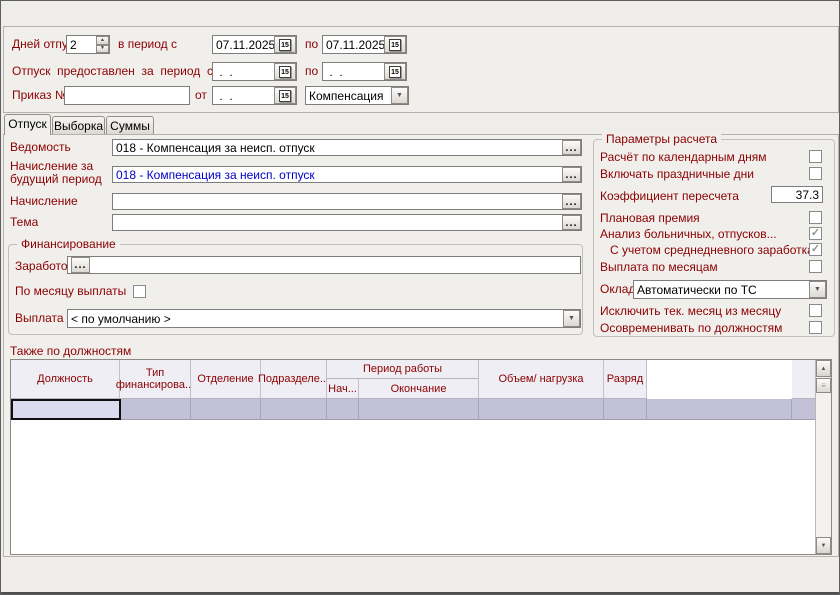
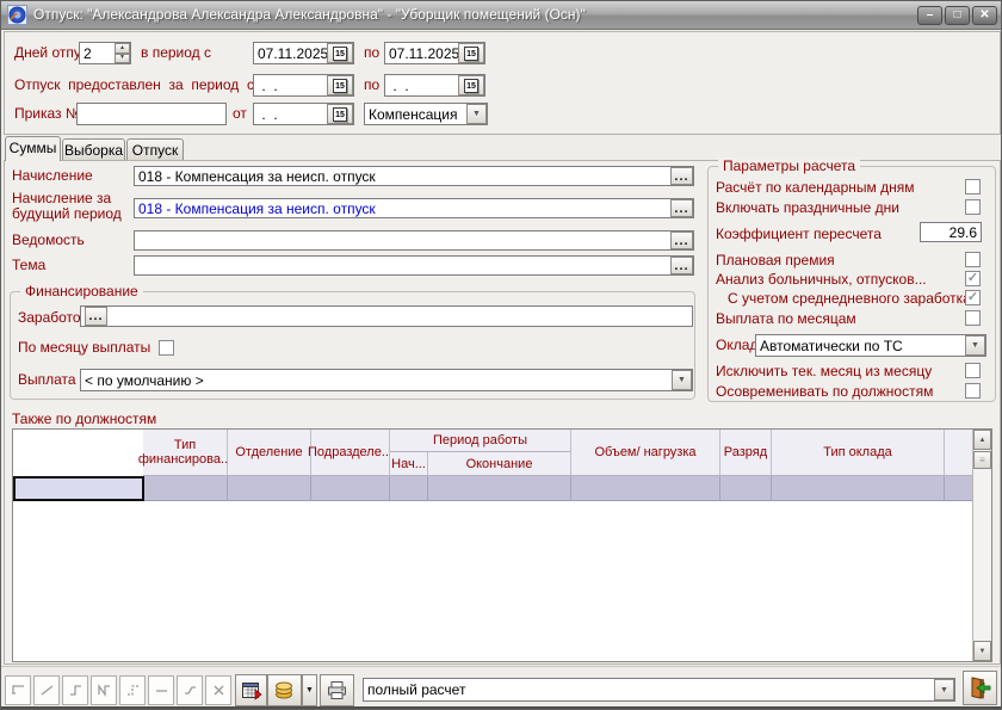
+ Отпуск: "Александрова Александра Александровна" - "Уборщик помещений (Осн)"
+ –
+ □
+ ✕
  Дней отпу
  2
  в период с
  07.11.2025
  по
  07.11.2025
  Отпуск предоставлен за период с
  . .
  по
  . .
  Приказ №
  от
  . .
  Компенсация
- Отпуск
+ Суммы
  Выборка
- Суммы
+ Отпуск
- Ведомость
+ Начисление
  018 - Компенсация за неисп. отпуск
  ...
  Начисление за
  будущий период
  018 - Компенсация за неисп. отпуск
  ...
- Начисление
+ Ведомость
  ...
  Тема
  ...
  Финансирование
  Заработо
  ...
  По месяцу выплаты
  Выплата
  < по умолчанию >
  Параметры расчета
  Расчёт по календарным дням
  Включать праздничные дни
  Коэффициент пересчета
- 37.3
+ 29.6
  Плановая премия
  Анализ больничных, отпусков...
  ✓
  С учетом среднедневного заработк
  ✓
  Выплата по месяцам
  Оклад
  Автоматически по ТС
  Исключить тек. месяц из месяцу
  Осовременивать по должностям
  Также по должностям
- Должность
  Тип финансирова..
  Отделение
  Подразделе..
  Период работы
  Нач...
  Окончание
  Объем/ нагрузка
  Разряд
+ Тип оклада
  ≡
+ полный расчет
